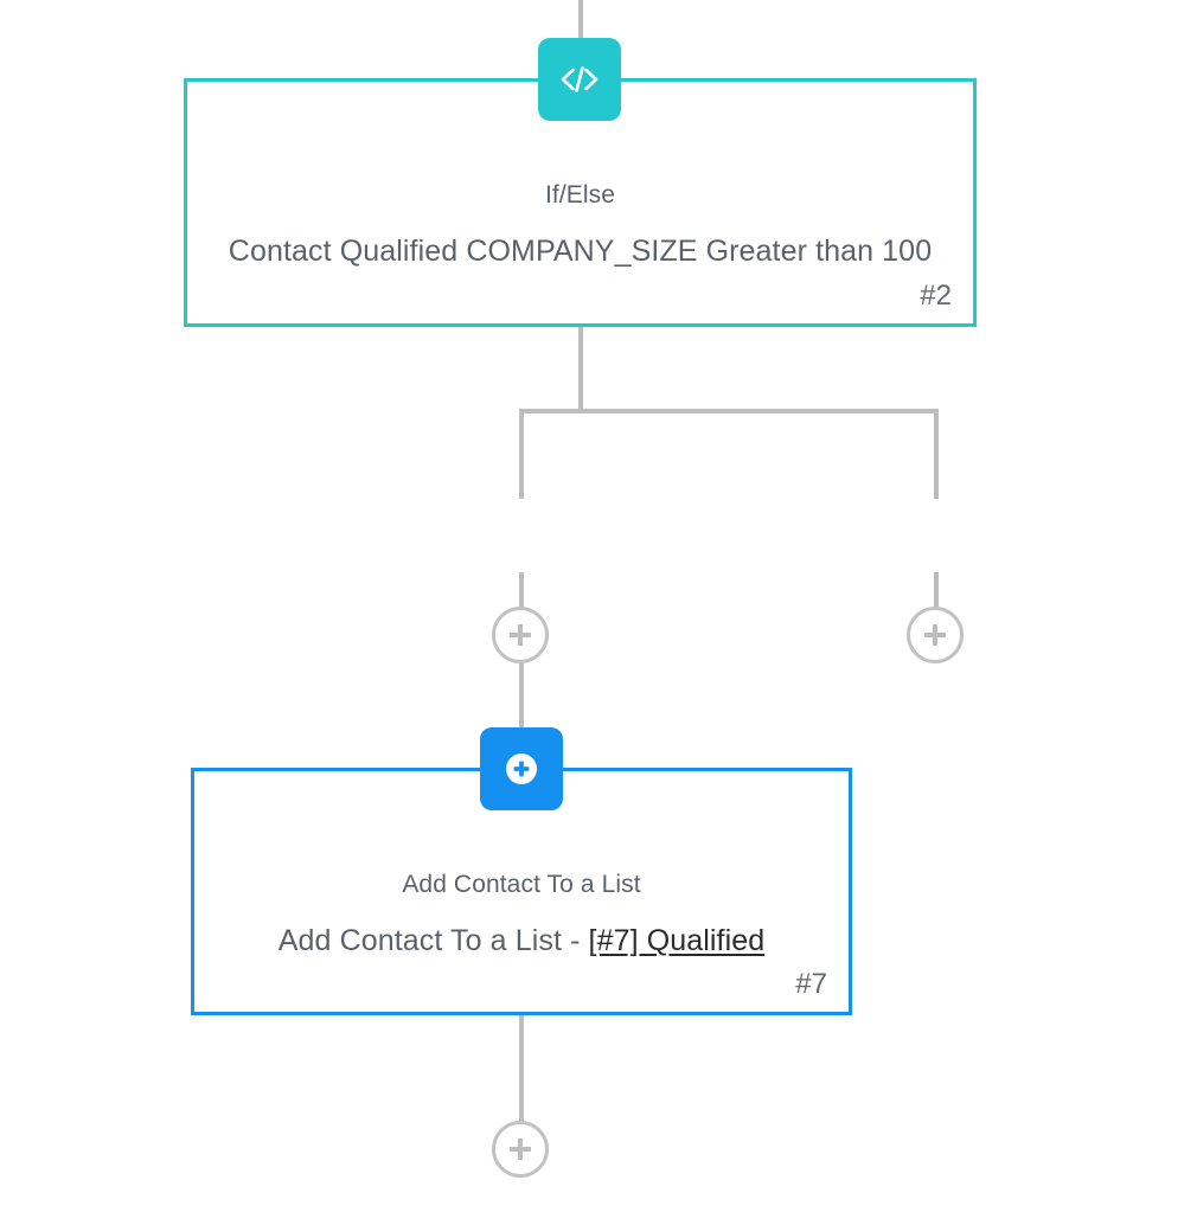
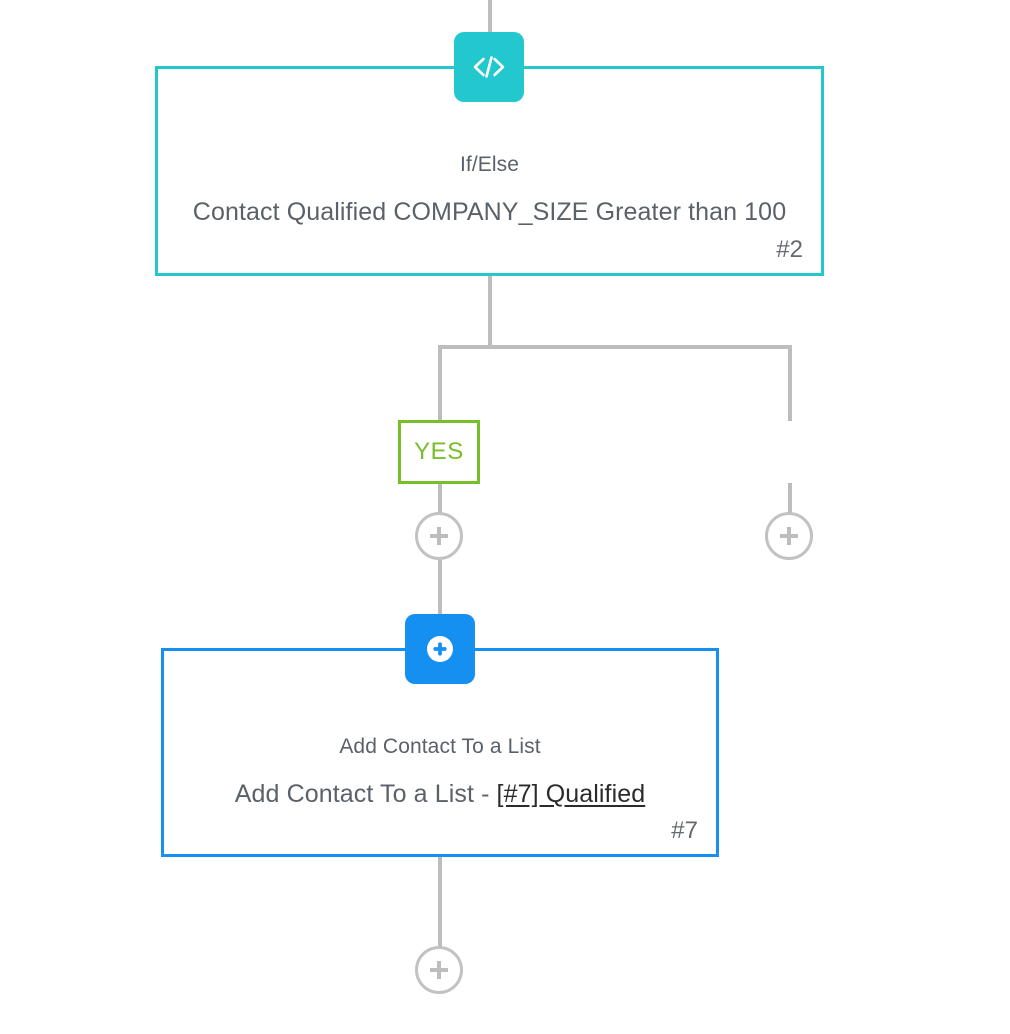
  If/Else
  Contact Qualified COMPANY_SIZE Greater than 100
  #2
+ YES
  Add Contact To a List
  Add Contact To a List - [#7] Qualified
  #7
